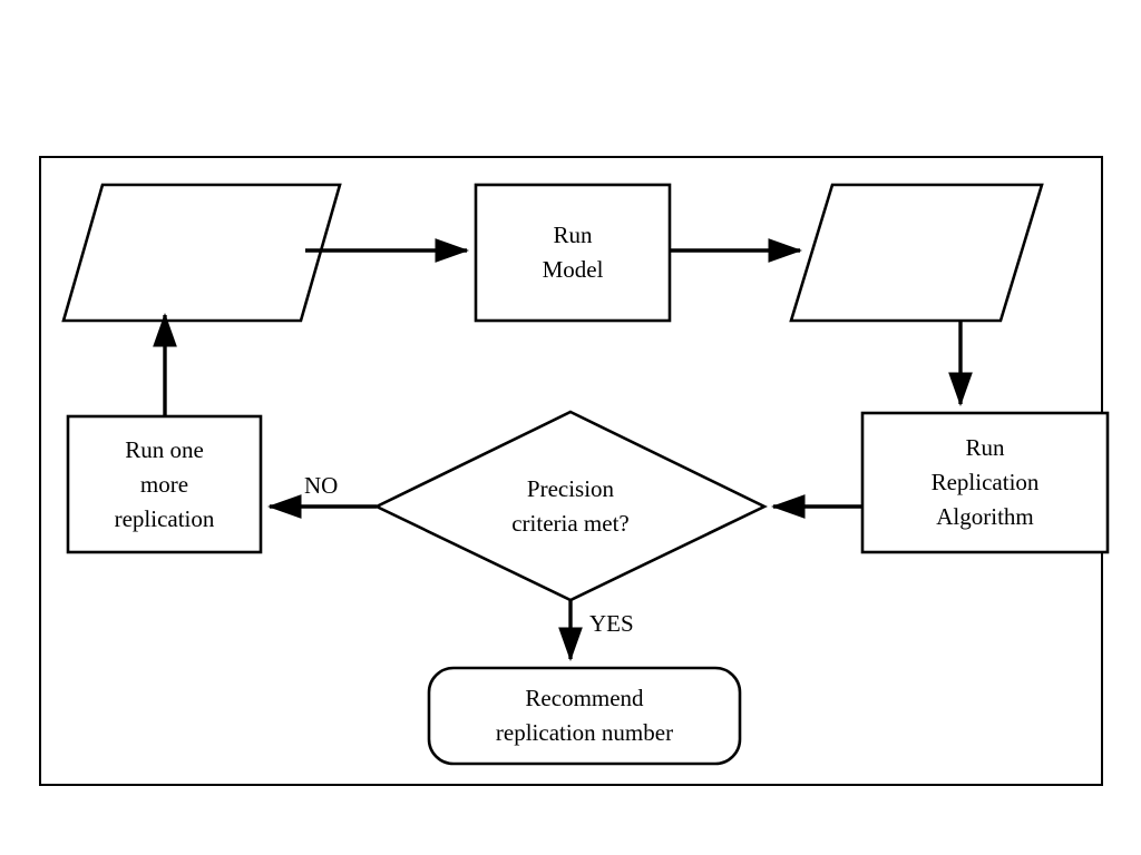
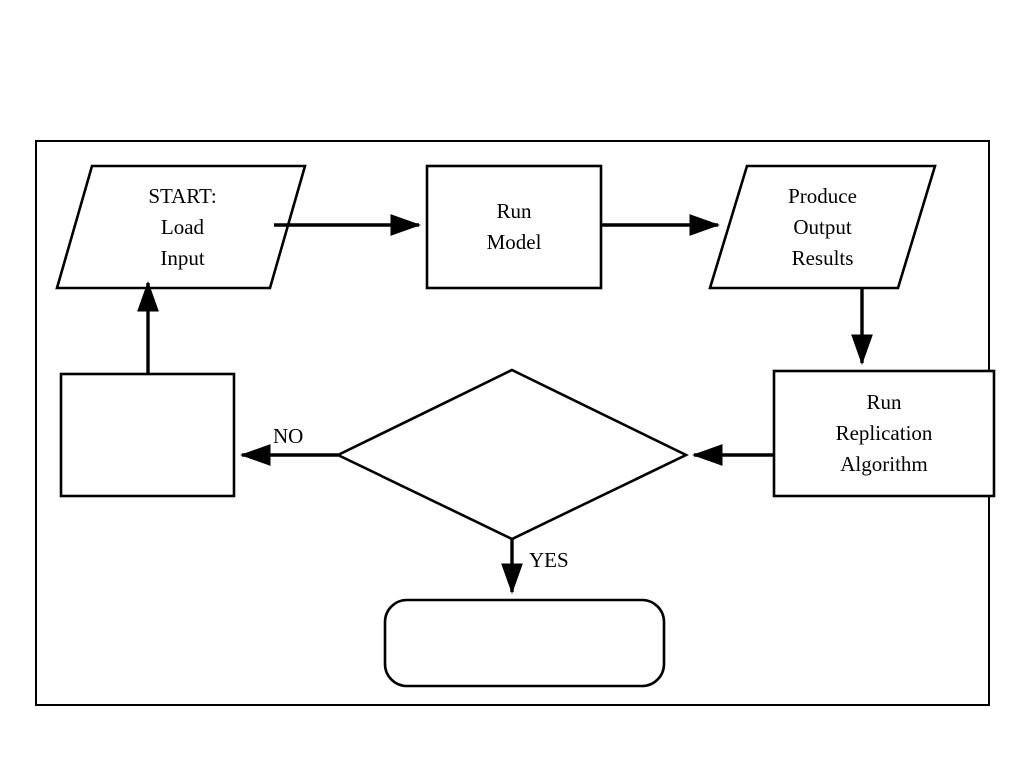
+ START:
+ Load
+ Input
  Run
  Model
+ Produce
+ Output
+ Results
  Run
  Replication
  Algorithm
- Precision
- criteria met?
- Run one
- more
- replication
- Recommend
- replication number
  NO
  YES
